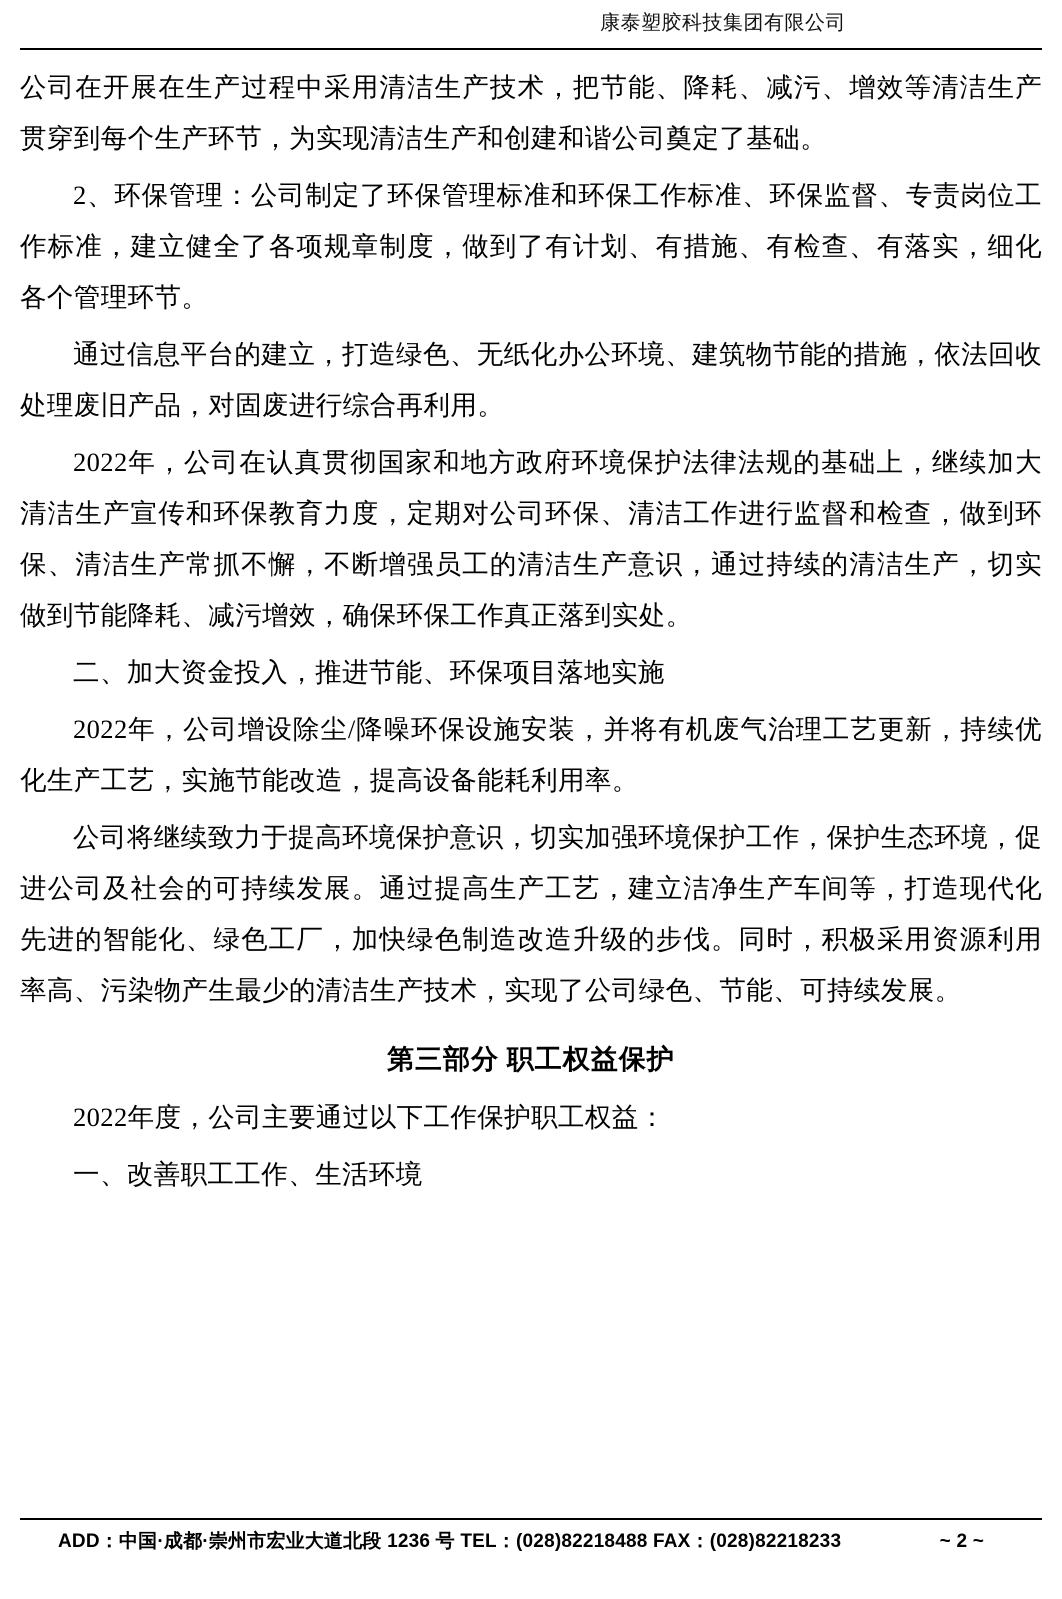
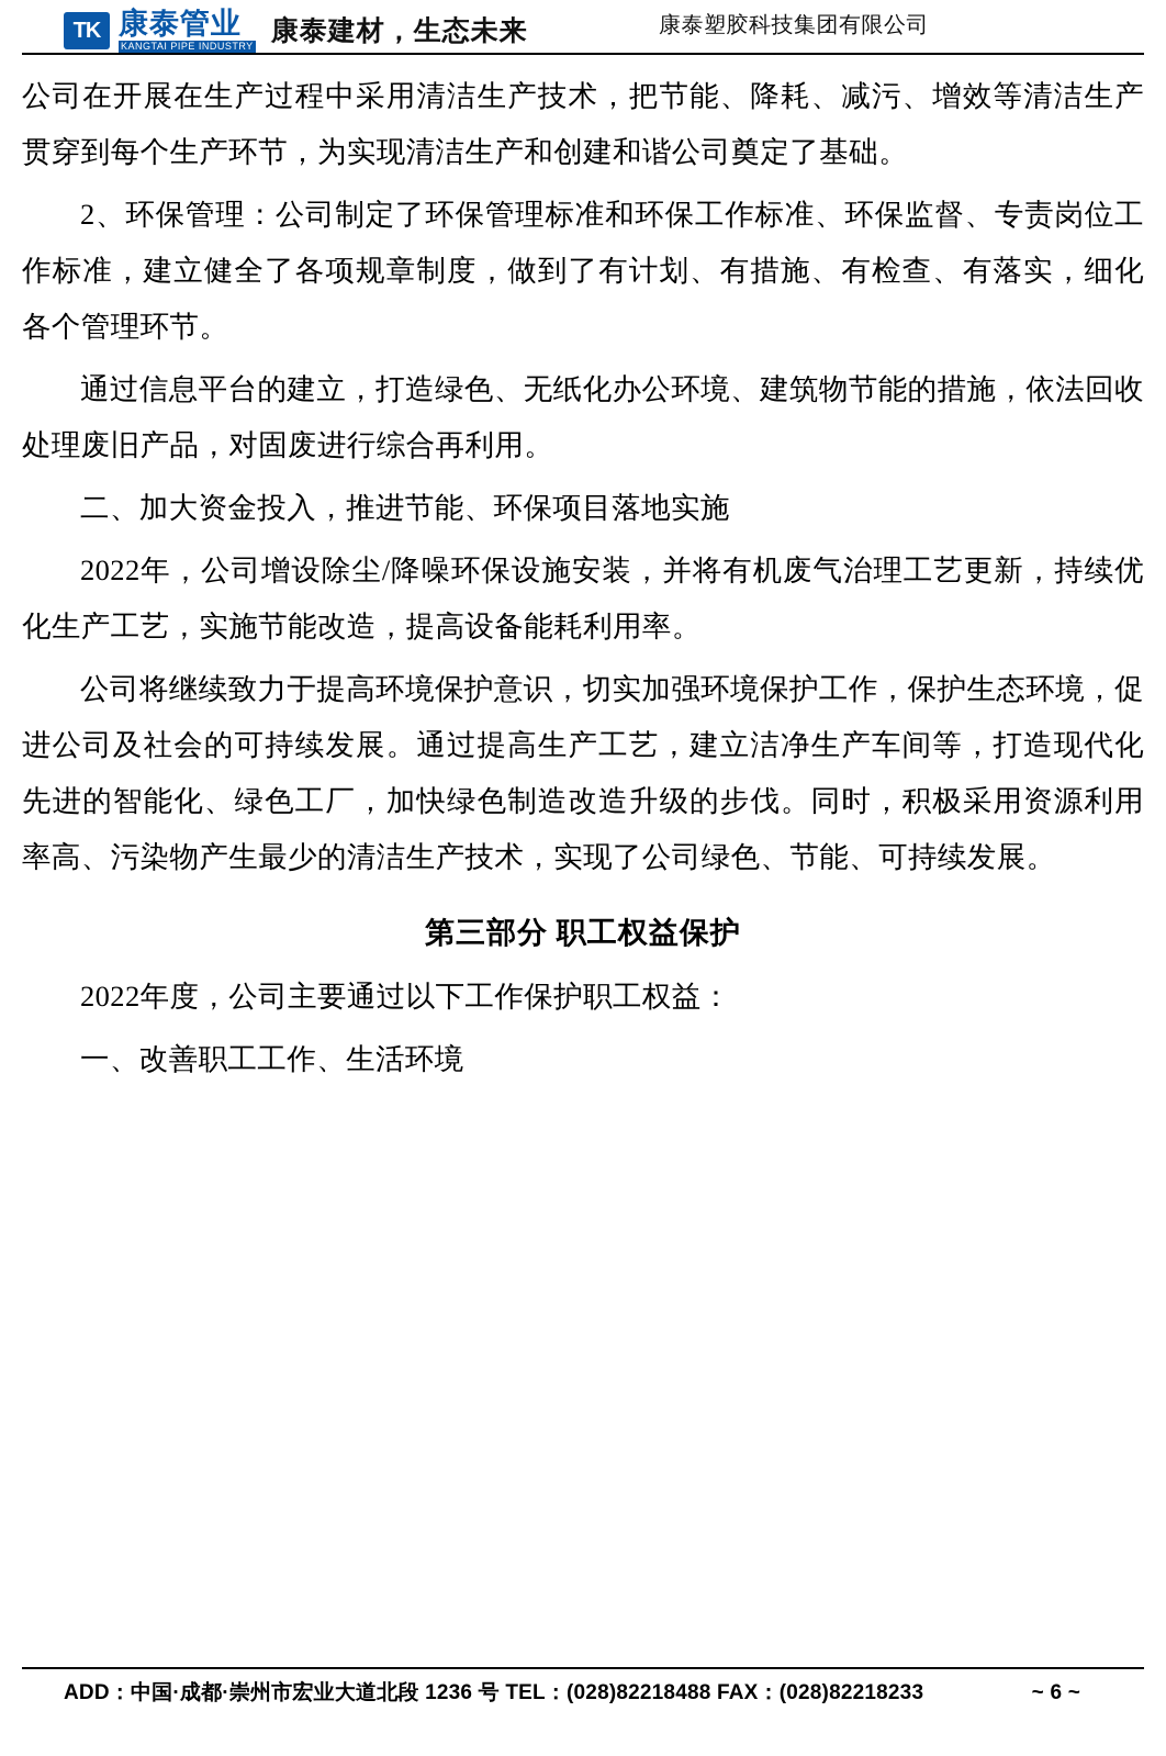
+ TK
+ 康泰管业
+ KANGTAI PIPE INDUSTRY
+ 康泰建材，生态未来
  康泰塑胶科技集团有限公司
  公司在开展在生产过程中采用清洁生产技术，把节能、降耗、减污、增效等清洁生产贯穿到每个生产环节，为实现清洁生产和创建和谐公司奠定了基础。
  2、环保管理：公司制定了环保管理标准和环保工作标准、环保监督、专责岗位工作标准，建立健全了各项规章制度，做到了有计划、有措施、有检查、有落实，细化各个管理环节。
  通过信息平台的建立，打造绿色、无纸化办公环境、建筑物节能的措施，依法回收处理废旧产品，对固废进行综合再利用。
- 2022年，公司在认真贯彻国家和地方政府环境保护法律法规的基础上，继续加大清洁生产宣传和环保教育力度，定期对公司环保、清洁工作进行监督和检查，做到环保、清洁生产常抓不懈，不断增强员工的清洁生产意识，通过持续的清洁生产，切实做到节能降耗、减污增效，确保环保工作真正落到实处。
  二、加大资金投入，推进节能、环保项目落地实施
  2022年，公司增设除尘/降噪环保设施安装，并将有机废气治理工艺更新，持续优化生产工艺，实施节能改造，提高设备能耗利用率。
  公司将继续致力于提高环境保护意识，切实加强环境保护工作，保护生态环境，促进公司及社会的可持续发展。通过提高生产工艺，建立洁净生产车间等，打造现代化先进的智能化、绿色工厂，加快绿色制造改造升级的步伐。同时，积极采用资源利用率高、污染物产生最少的清洁生产技术，实现了公司绿色、节能、可持续发展。
  第三部分 职工权益保护
  2022年度，公司主要通过以下工作保护职工权益：
  一、改善职工工作、生活环境
  ADD：中国·成都·崇州市宏业大道北段 1236 号 TEL：(028)82218488 FAX：(028)82218233
- ~ 2 ~
+ ~ 6 ~
